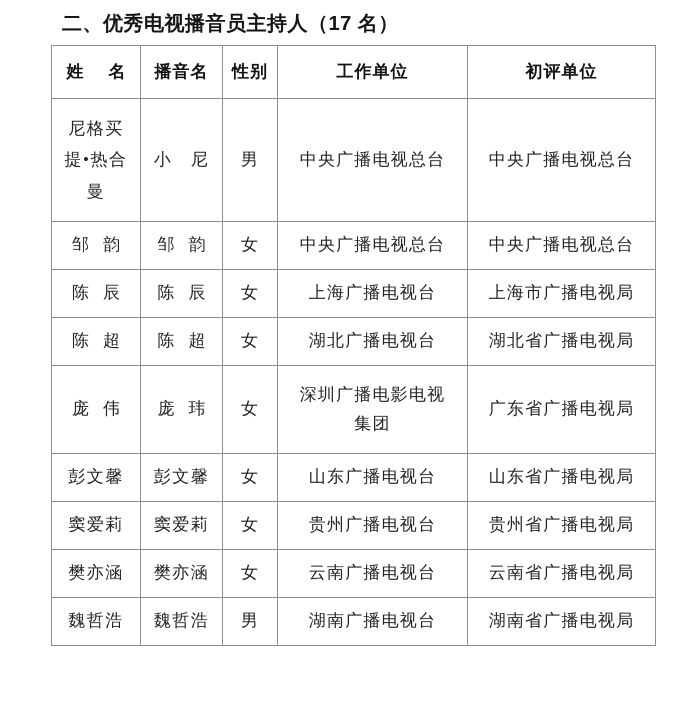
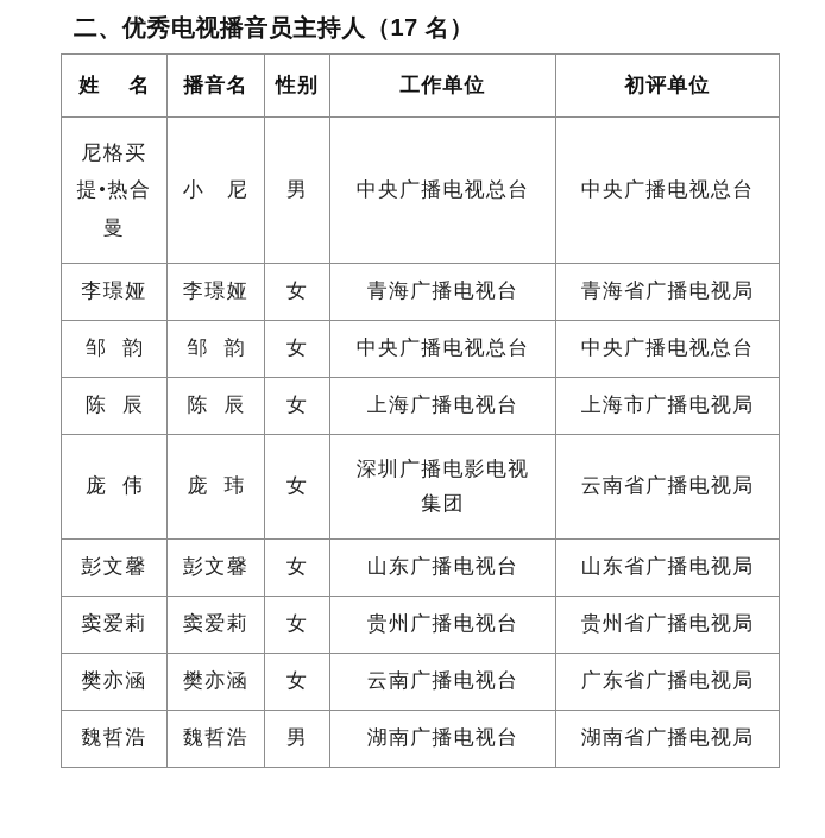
  二、优秀电视播音员主持人（17 名）
  姓 名	播音名	性别	工作单位	初评单位
  尼格买提•热合曼	小 尼	男	中央广播电视总台	中央广播电视总台
+ 李璟娅	李璟娅	女	青海广播电视台	青海省广播电视局
  邹韵	邹韵	女	中央广播电视总台	中央广播电视总台
  陈辰	陈辰	女	上海广播电视台	上海市广播电视局
- 陈超	陈超	女	湖北广播电视台	湖北省广播电视局
- 庞伟	庞玮	女	深圳广播电影电视集团	广东省广播电视局
+ 庞伟	庞玮	女	深圳广播电影电视集团	云南省广播电视局
  彭文馨	彭文馨	女	山东广播电视台	山东省广播电视局
  窦爱莉	窦爱莉	女	贵州广播电视台	贵州省广播电视局
- 樊亦涵	樊亦涵	女	云南广播电视台	云南省广播电视局
+ 樊亦涵	樊亦涵	女	云南广播电视台	广东省广播电视局
  魏哲浩	魏哲浩	男	湖南广播电视台	湖南省广播电视局
